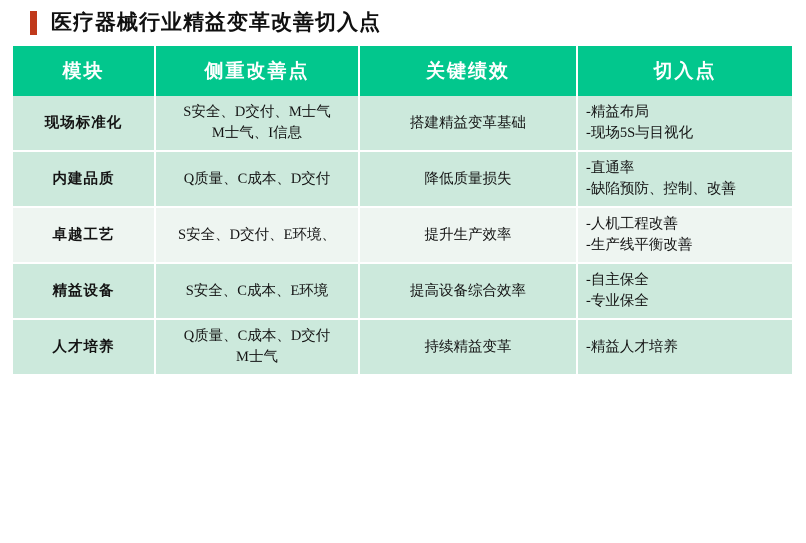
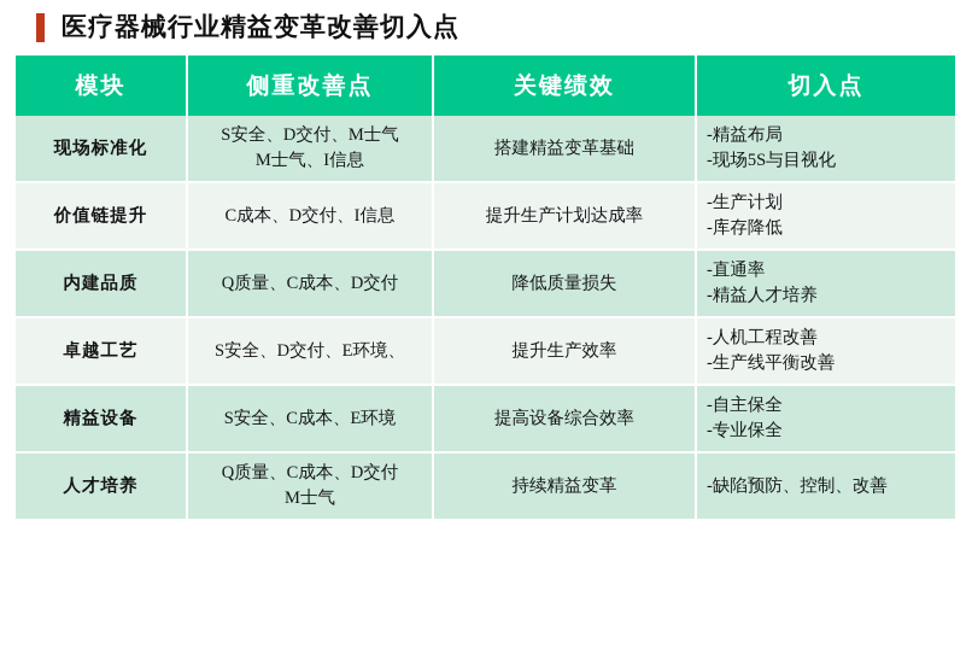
  医疗器械行业精益变革改善切入点
  模块	侧重改善点	关键绩效	切入点
  现场标准化	S安全、D交付、M士气M士气、I信息	搭建精益变革基础	-精益布局-现场5S与目视化
+ 价值链提升	C成本、D交付、I信息	提升生产计划达成率	-生产计划-库存降低
- 内建品质	Q质量、C成本、D交付	降低质量损失	-直通率-缺陷预防、控制、改善
+ 内建品质	Q质量、C成本、D交付	降低质量损失	-直通率-精益人才培养
  卓越工艺	S安全、D交付、E环境、	提升生产效率	-人机工程改善-生产线平衡改善
  精益设备	S安全、C成本、E环境	提高设备综合效率	-自主保全-专业保全
- 人才培养	Q质量、C成本、D交付M士气	持续精益变革	-精益人才培养
+ 人才培养	Q质量、C成本、D交付M士气	持续精益变革	-缺陷预防、控制、改善
